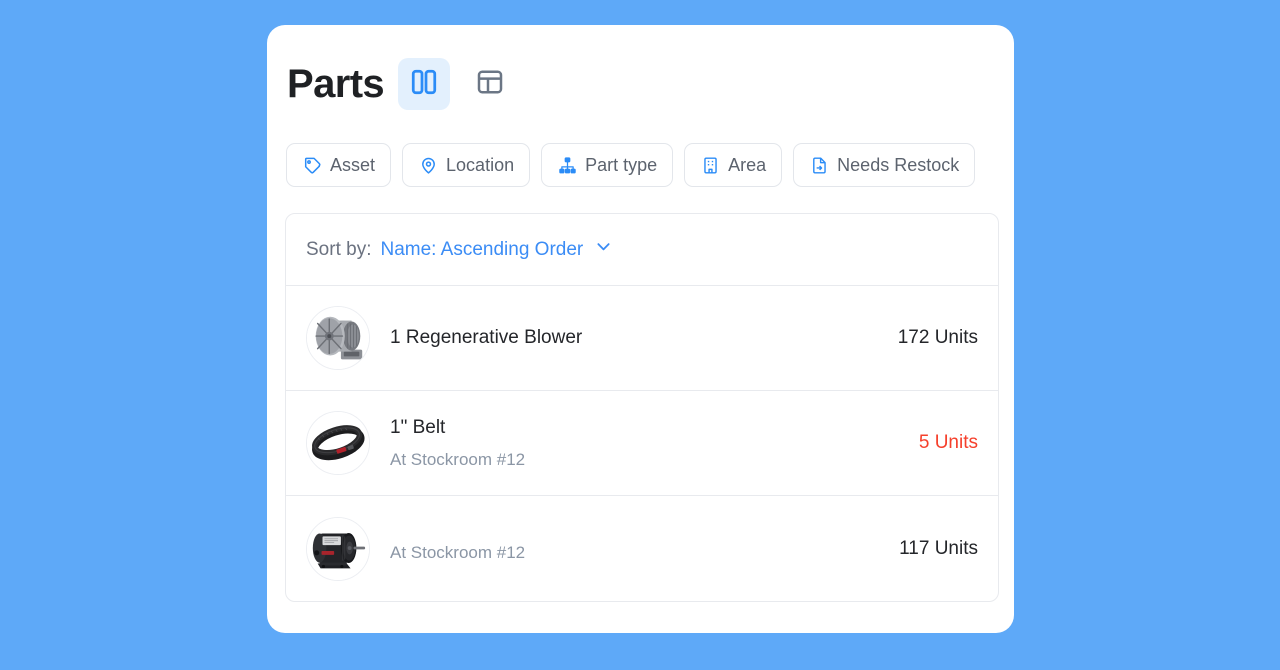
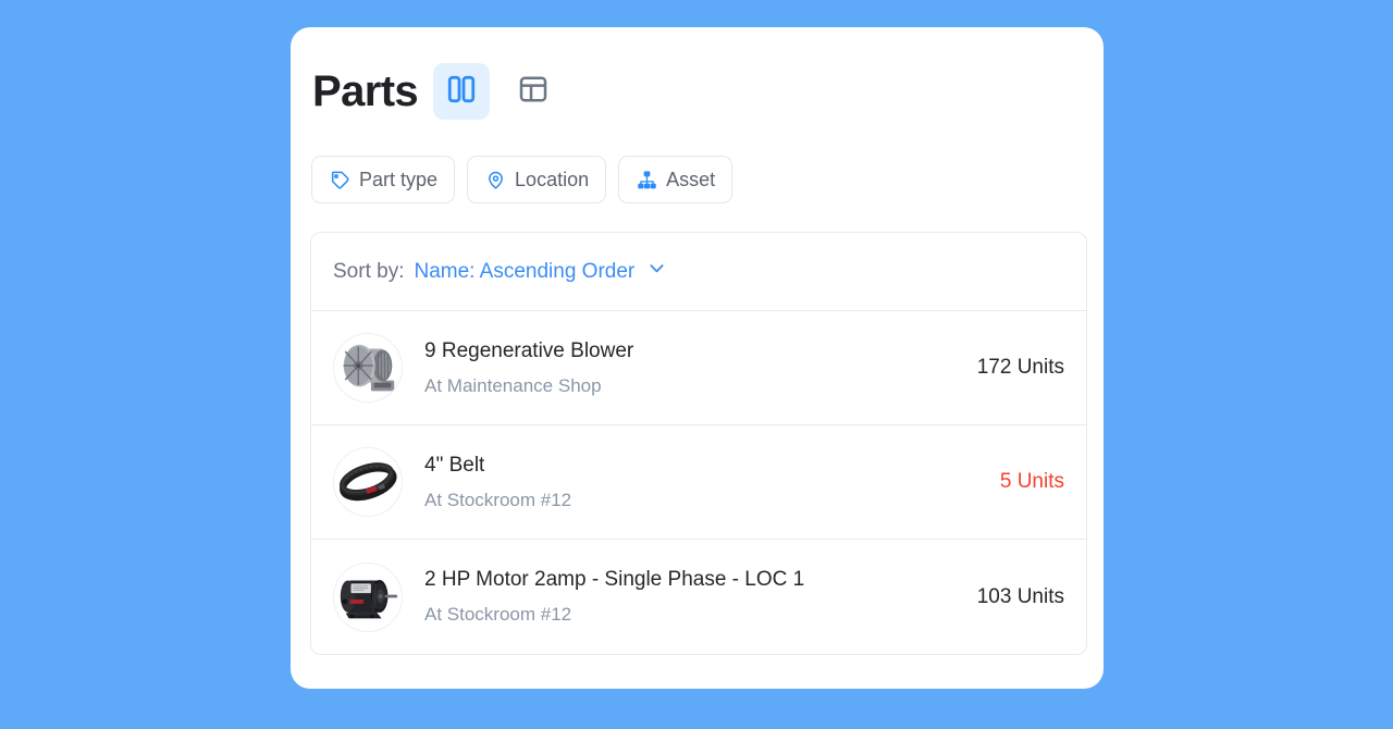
  Parts
- Asset
+ Part type
  Location
- Part type
+ Asset
- Area
- Needs Restock
  Sort by:
  Name: Ascending Order
- 1 Regenerative Blower
+ 9 Regenerative Blower
+ At Maintenance Shop
  172 Units
- 1" Belt
+ 4" Belt
  At Stockroom #12
  5 Units
+ 2 HP Motor 2amp - Single Phase - LOC 1
  At Stockroom #12
- 117 Units
+ 103 Units
